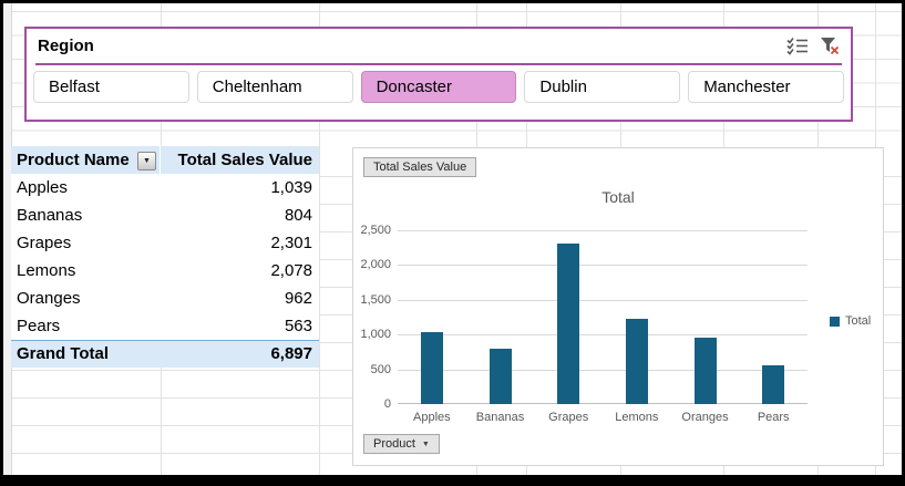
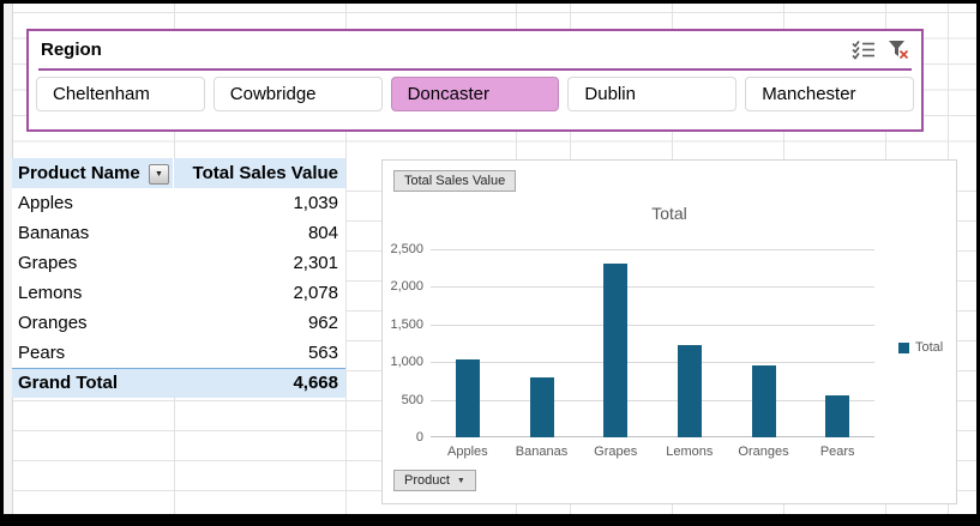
  Region
- Belfast
  Cheltenham
+ Cowbridge
  Doncaster
  Dublin
  Manchester
  Product Name
  Total Sales Value
  Apples
  1,039
  Bananas
  804
  Grapes
  2,301
  Lemons
  2,078
  Oranges
  962
  Pears
  563
  Grand Total
- 6,897
+ 4,668
  Total Sales Value
  Total
  2,500
  2,000
  1,500
  1,000
  500
  0
  Apples
  Bananas
  Grapes
  Lemons
  Oranges
  Pears
  Total
  Product
